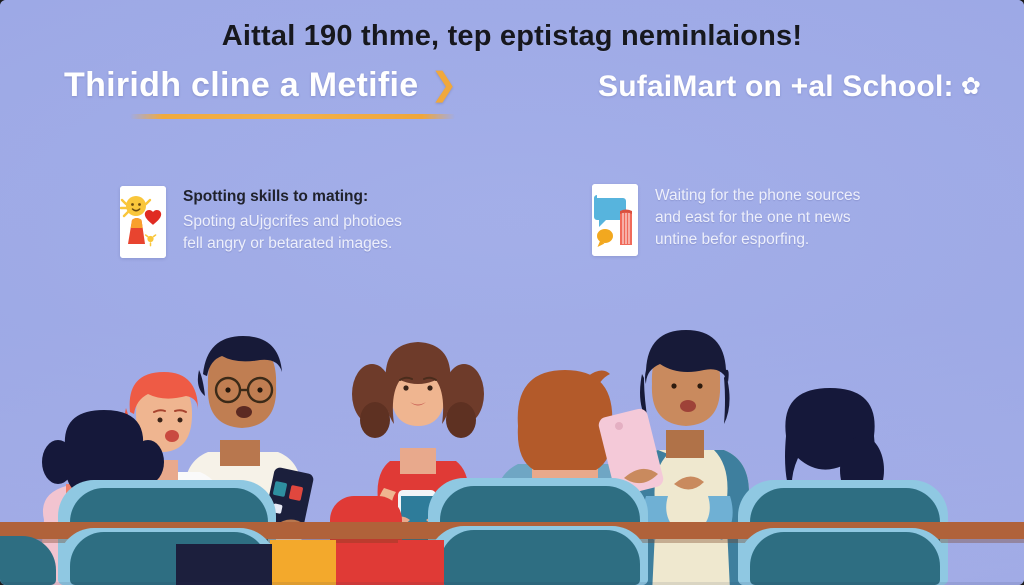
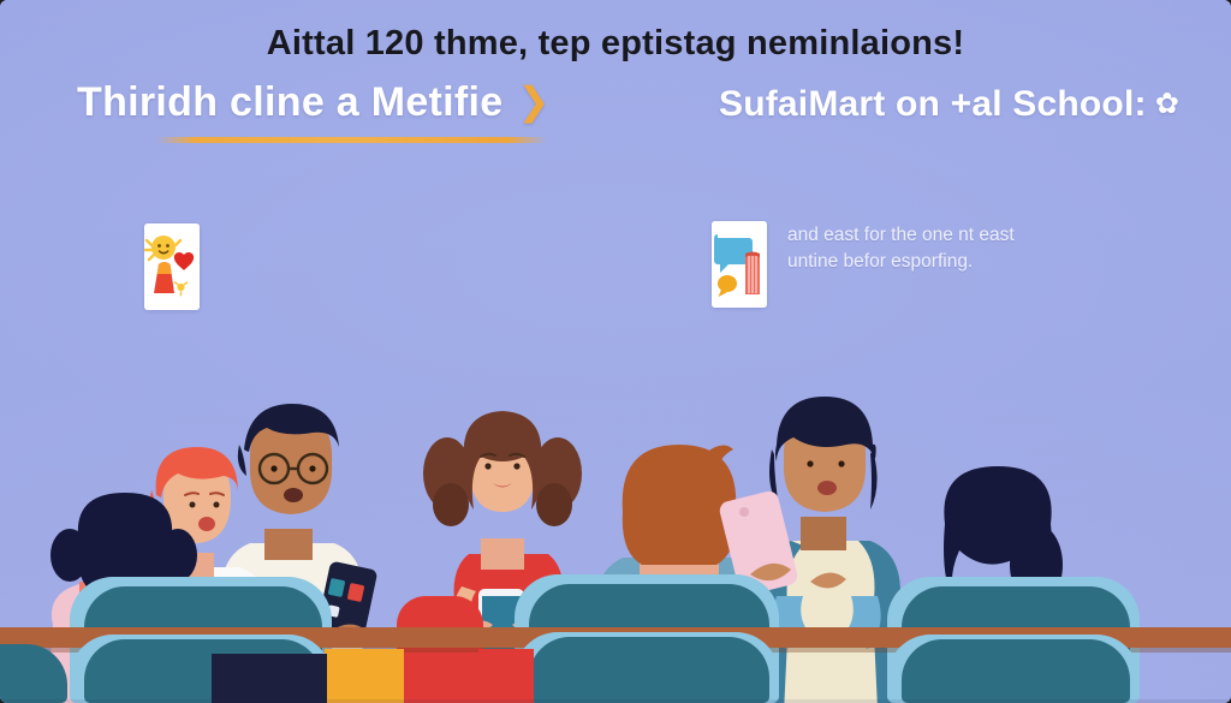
- Aittal 190 thme, tep eptistag neminlaions!
+ Aittal 120 thme, tep eptistag neminlaions!
  Thiridh cline a Metifie ❯
  SufaiMart on +al School: ✿
- Spotting skills to mating:
- Spoting aUjgcrifes and photioes
- fell angry or betarated images.
- Waiting for the phone sources
- and east for the one nt news
+ and east for the one nt east
  untine befor esporfing.
